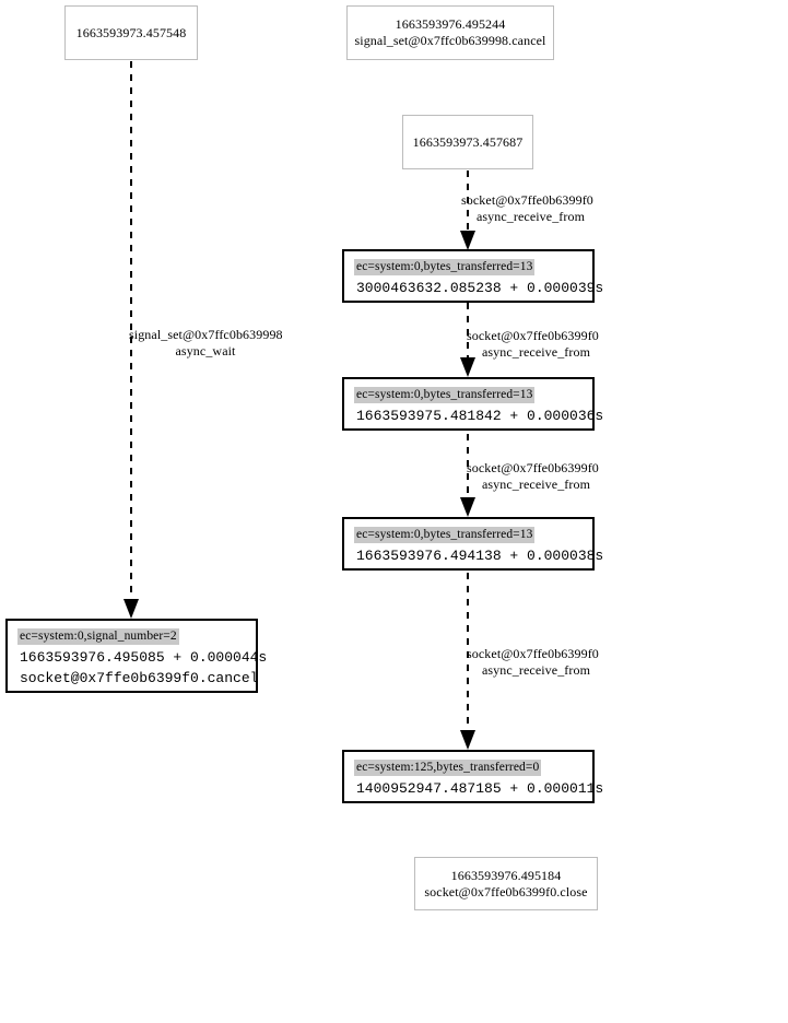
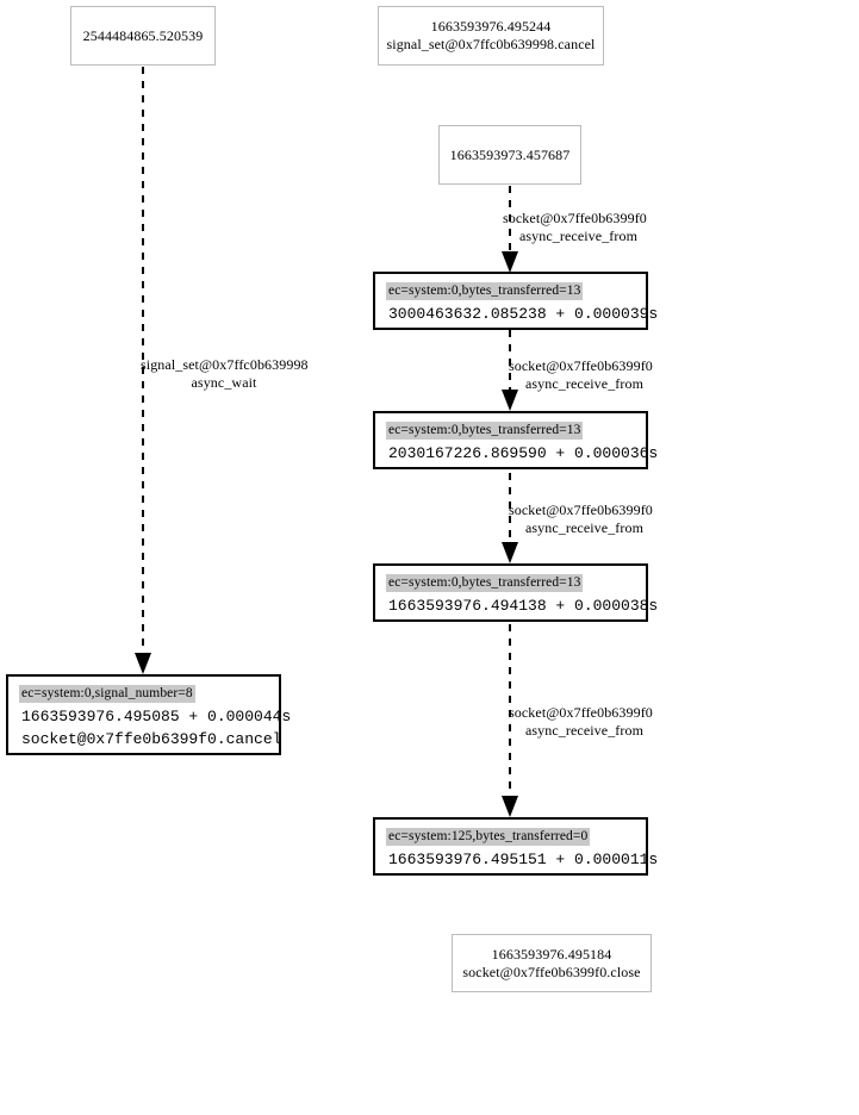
- 1663593973.457548
+ 2544484865.520539
  1663593976.495244
  signal_set@0x7ffc0b639998.cancel
  1663593973.457687
  ec=system:0,bytes_transferred=13
  3000463632.085238 + 0.000039s
  ec=system:0,bytes_transferred=13
- 1663593975.481842 + 0.000036s
+ 2030167226.869590 + 0.000036s
  ec=system:0,bytes_transferred=13
  1663593976.494138 + 0.000038s
  ec=system:125,bytes_transferred=0
- 1400952947.487185 + 0.000011s
+ 1663593976.495151 + 0.000011s
- ec=system:0,signal_number=2
+ ec=system:0,signal_number=8
  1663593976.495085 + 0.000044s
  socket@0x7ffe0b6399f0.cancel
  1663593976.495184
  socket@0x7ffe0b6399f0.close
  signal_set@0x7ffc0b639998
  async_wait
  socket@0x7ffe0b6399f0
  async_receive_from
  socket@0x7ffe0b6399f0
  async_receive_from
  socket@0x7ffe0b6399f0
  async_receive_from
  socket@0x7ffe0b6399f0
  async_receive_from
